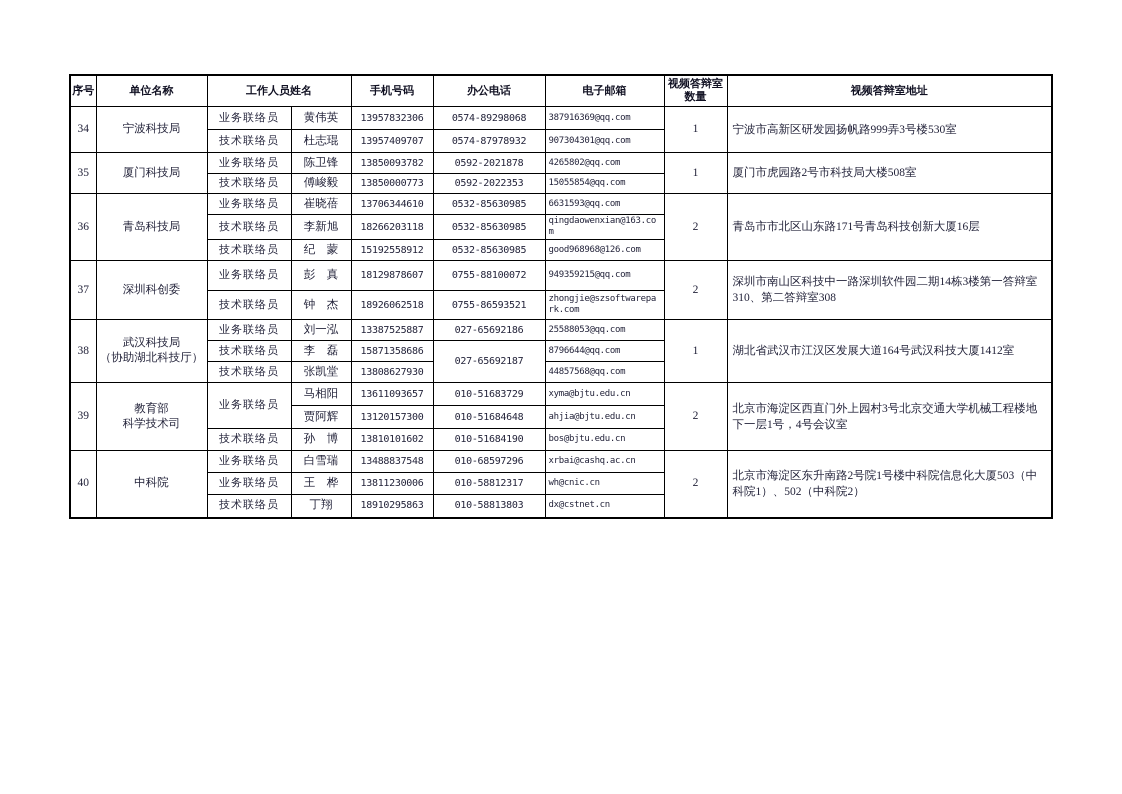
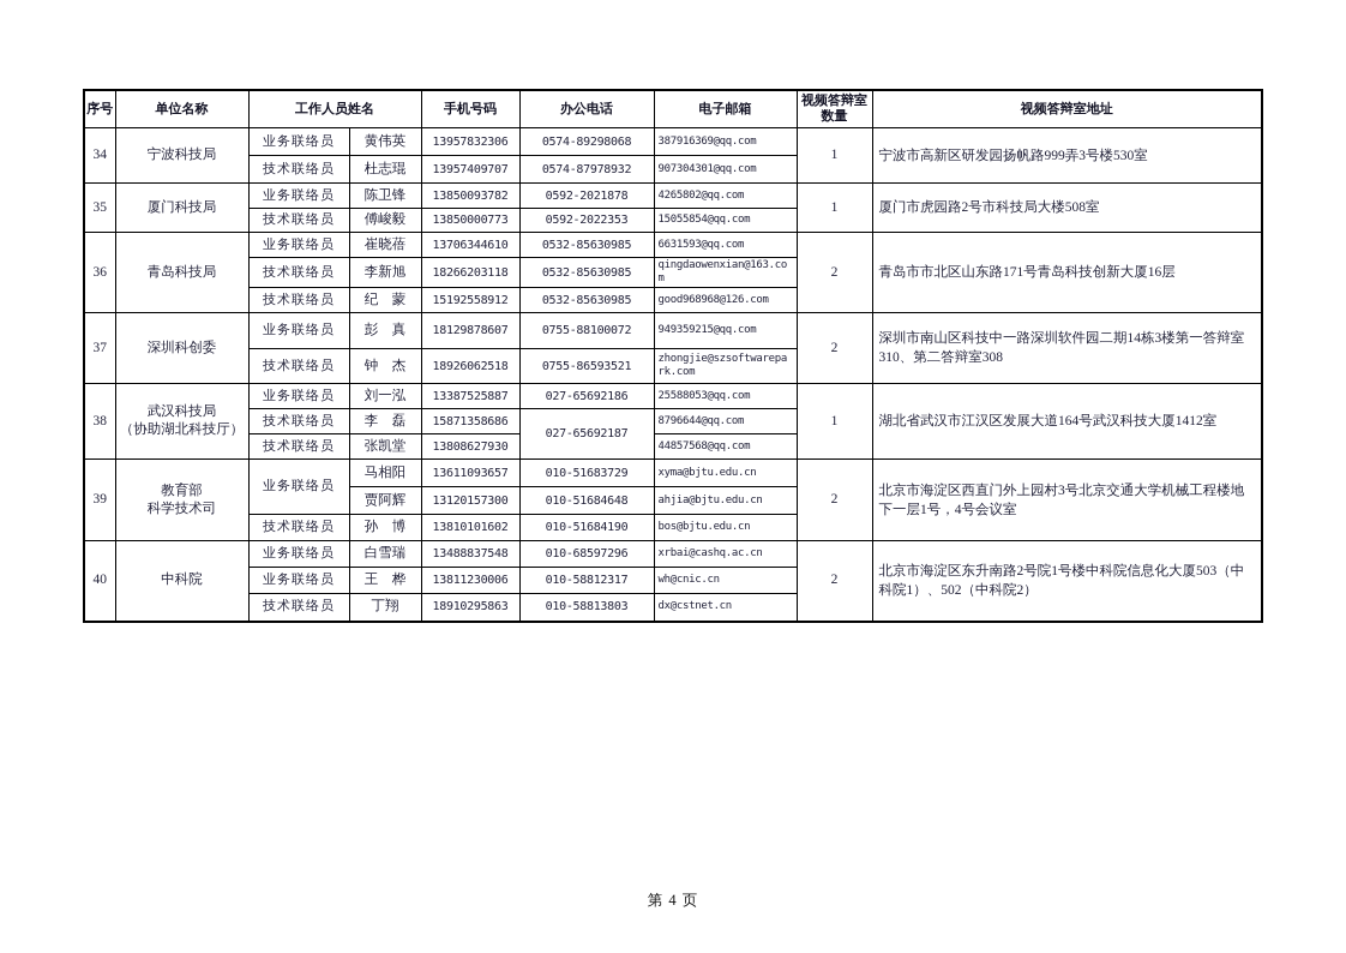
  序号	单位名称	工作人员姓名	手机号码	办公电话	电子邮箱	视频答辩室 数量	视频答辩室地址
  34	宁波科技局	业务联络员	黄伟英	13957832306	0574-89298068	387916369@qq.com	1	宁波市高新区研发园扬帆路999弄3号楼530室
  技术联络员	杜志琨	13957409707	0574-87978932	907304301@qq.com
  35	厦门科技局	业务联络员	陈卫锋	13850093782	0592-2021878	4265802@qq.com	1	厦门市虎园路2号市科技局大楼508室
  技术联络员	傅峻毅	13850000773	0592-2022353	15055854@qq.com
  36	青岛科技局	业务联络员	崔晓蓓	13706344610	0532-85630985	6631593@qq.com	2	青岛市市北区山东路171号青岛科技创新大厦16层
  技术联络员	李新旭	18266203118	0532-85630985	qingdaowenxian@163.com
  技术联络员	纪 蒙	15192558912	0532-85630985	good968968@126.com
  37	深圳科创委	业务联络员	彭 真	18129878607	0755-88100072	949359215@qq.com	2	深圳市南山区科技中一路深圳软件园二期14栋3楼第一答辩室310、第二答辩室308
  技术联络员	钟 杰	18926062518	0755-86593521	zhongjie@szsoftwarepark.com
  38	武汉科技局 （协助湖北科技厅）	业务联络员	刘一泓	13387525887	027-65692186	25588053@qq.com	1	湖北省武汉市江汉区发展大道164号武汉科技大厦1412室
  技术联络员	李 磊	15871358686	027-65692187	8796644@qq.com
  技术联络员	张凯堂	13808627930	44857568@qq.com
  39	教育部 科学技术司	业务联络员	马相阳	13611093657	010-51683729	xyma@bjtu.edu.cn	2	北京市海淀区西直门外上园村3号北京交通大学机械工程楼地下一层1号，4号会议室
  贾阿辉	13120157300	010-51684648	ahjia@bjtu.edu.cn
  技术联络员	孙 博	13810101602	010-51684190	bos@bjtu.edu.cn
  40	中科院	业务联络员	白雪瑞	13488837548	010-68597296	xrbai@cashq.ac.cn	2	北京市海淀区东升南路2号院1号楼中科院信息化大厦503（中科院1）、502（中科院2）
  业务联络员	王 桦	13811230006	010-58812317	wh@cnic.cn
  技术联络员	丁翔	18910295863	010-58813803	dx@cstnet.cn
+ 第 4 页
